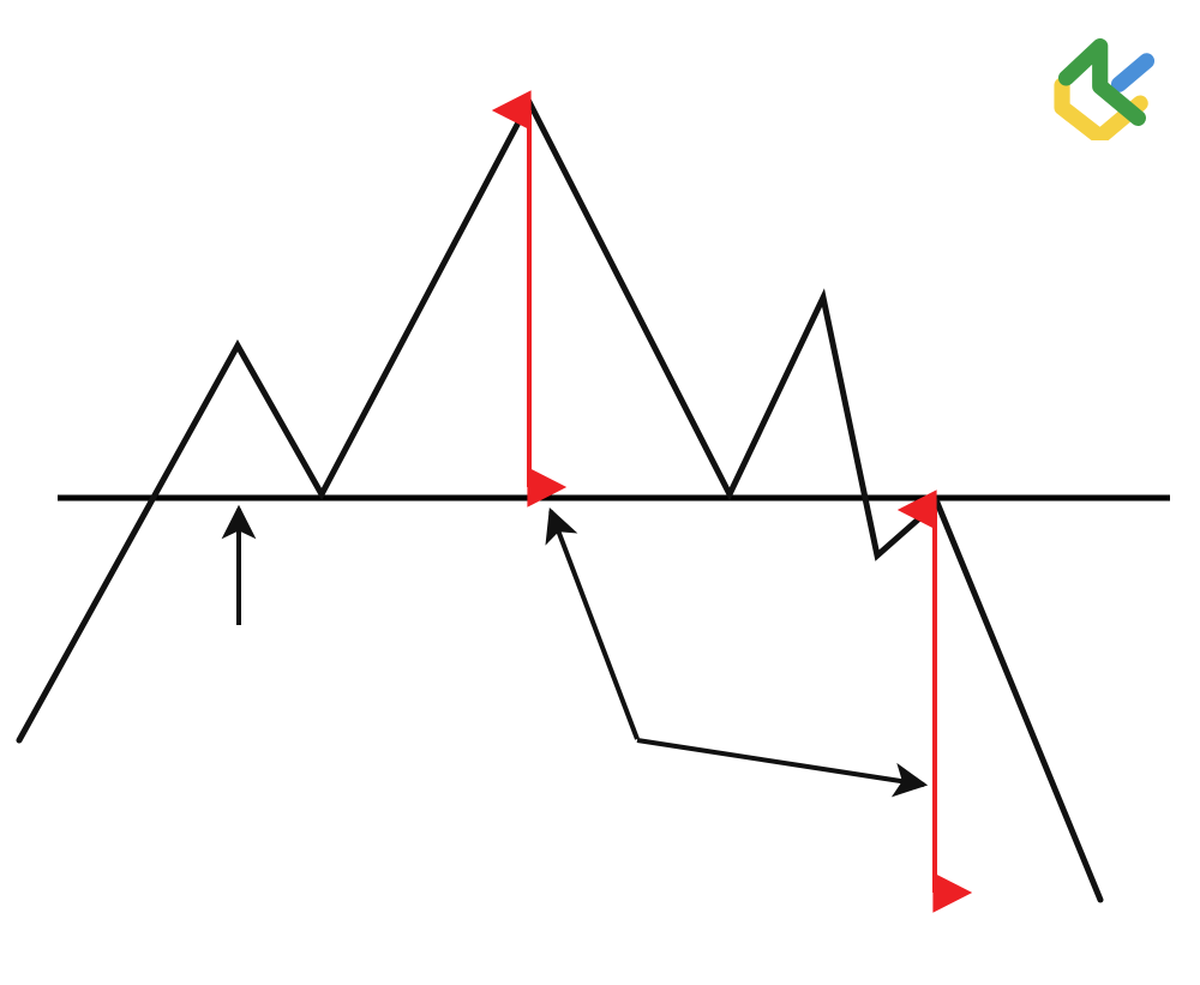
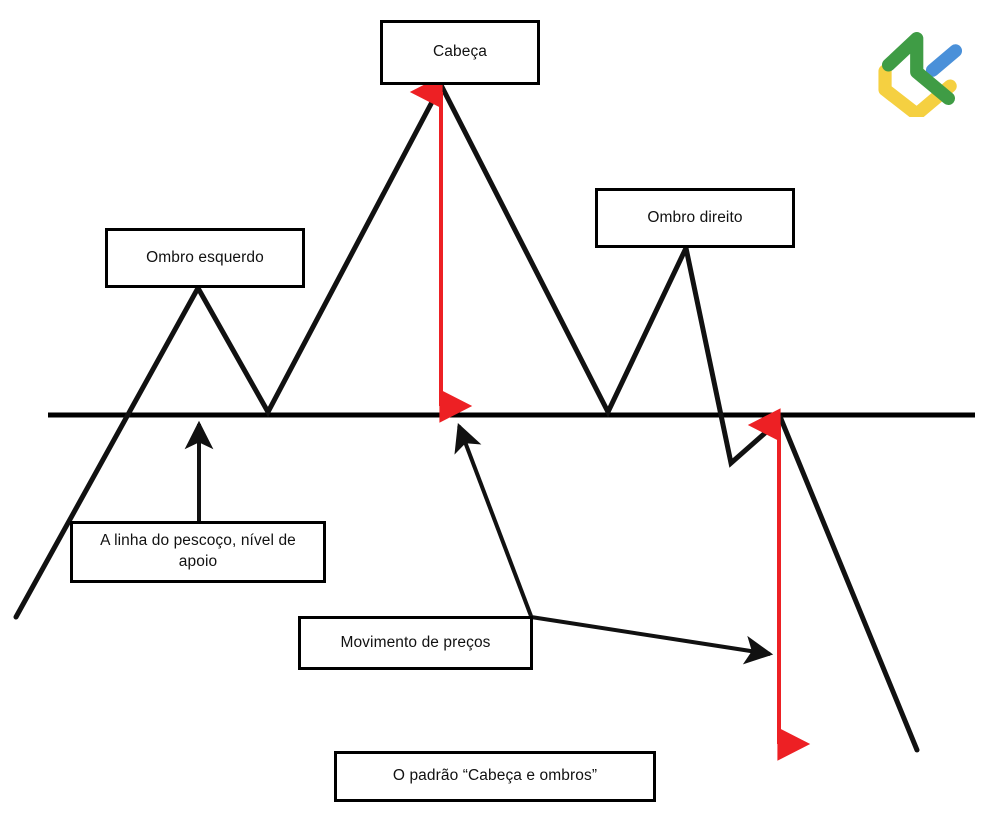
+ Cabeça
+ Ombro esquerdo
+ Ombro direito
+ A linha do pescoço, nível de apoio
+ Movimento de preços
+ O padrão “Cabeça e ombros”
